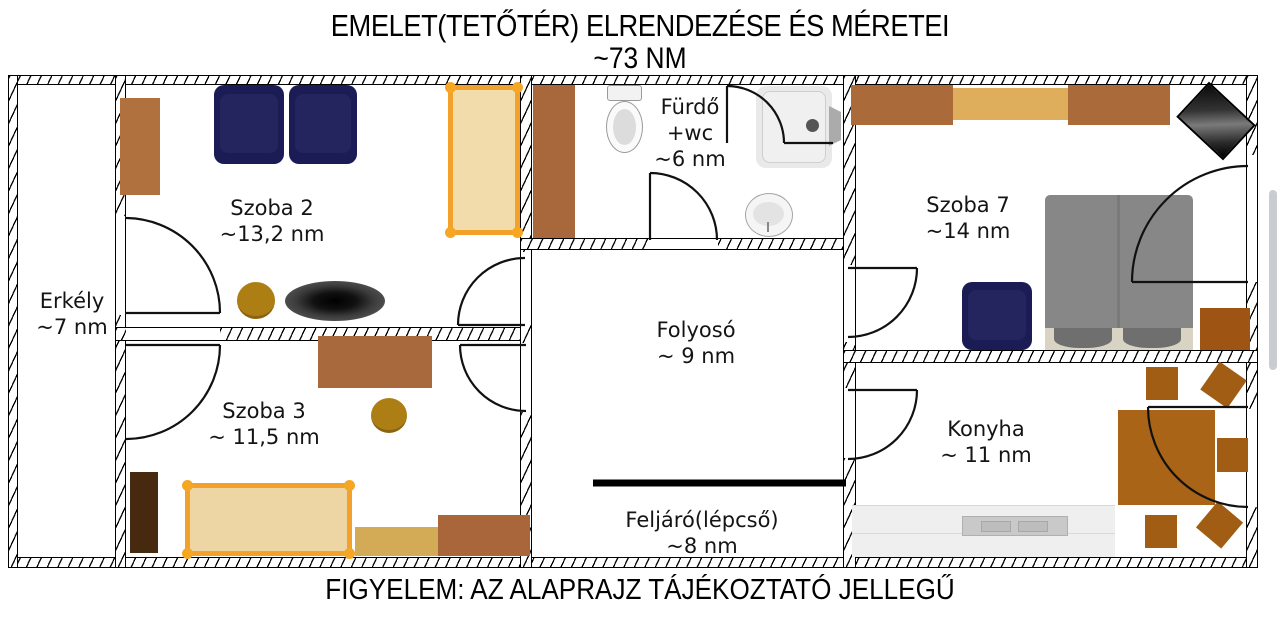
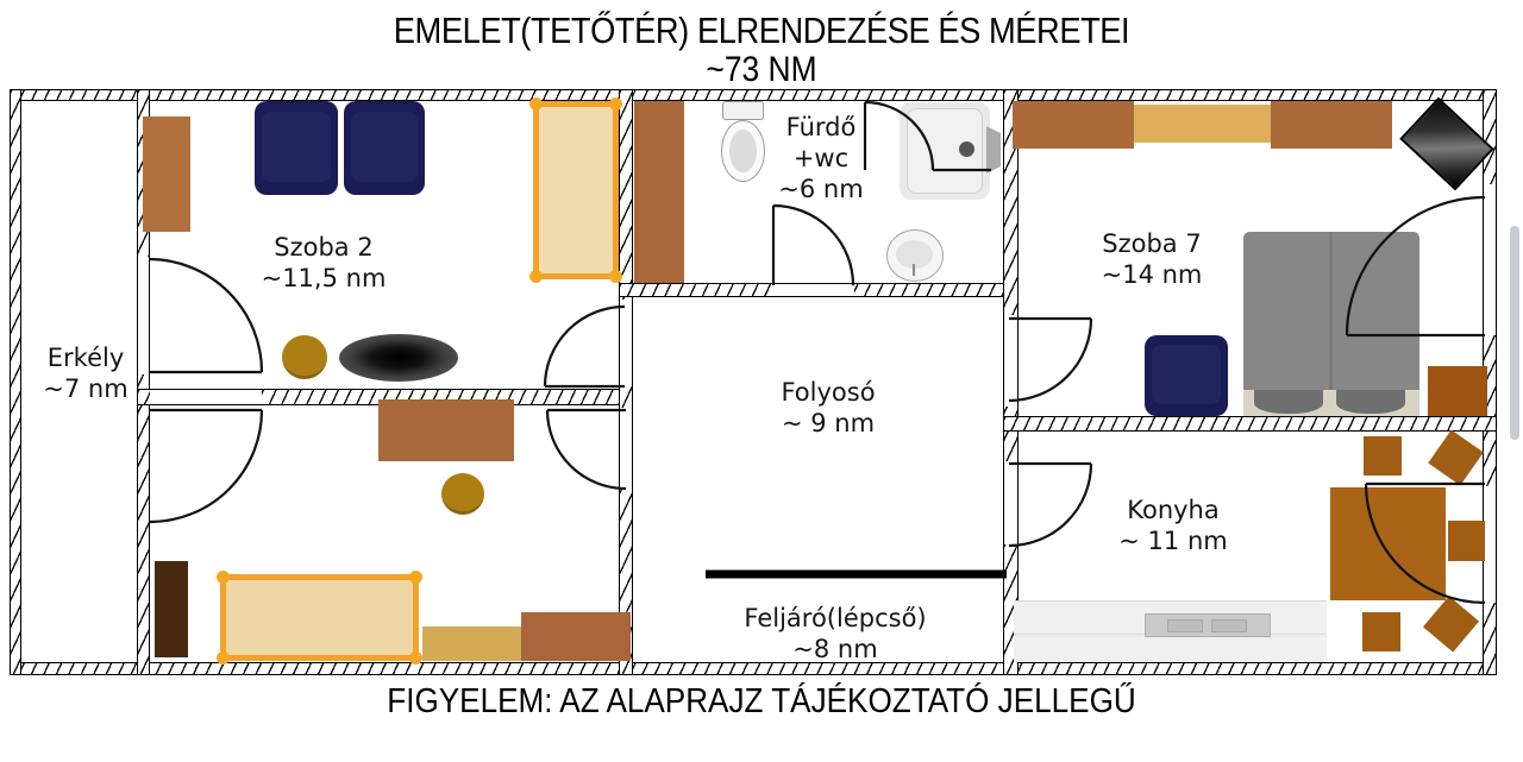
  EMELET(TETŐTÉR) ELRENDEZÉSE ÉS MÉRETEI
  ~73 NM
  FIGYELEM: AZ ALAPRAJZ TÁJÉKOZTATÓ JELLEGŰ
  Erkély
  ~7 nm
  Szoba 2
- ~13,2 nm
+ ~11,5 nm
- Szoba 3
- ~ 11,5 nm
  Fürdő
  +wc
  ~6 nm
  Folyosó
  ~ 9 nm
  Szoba 7
  ~14 nm
  Konyha
  ~ 11 nm
  Feljáró(lépcső)
  ~8 nm
